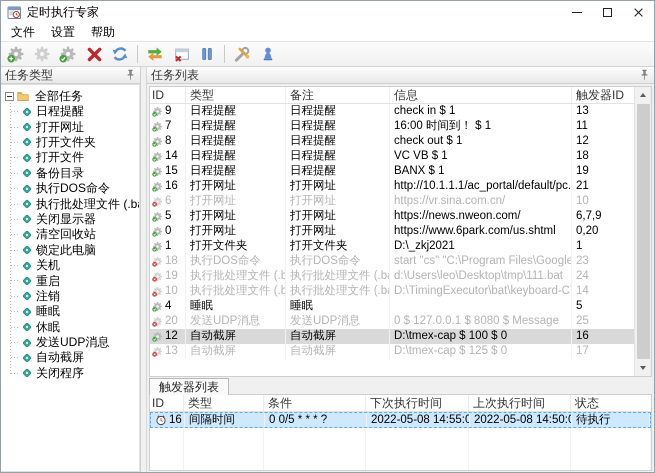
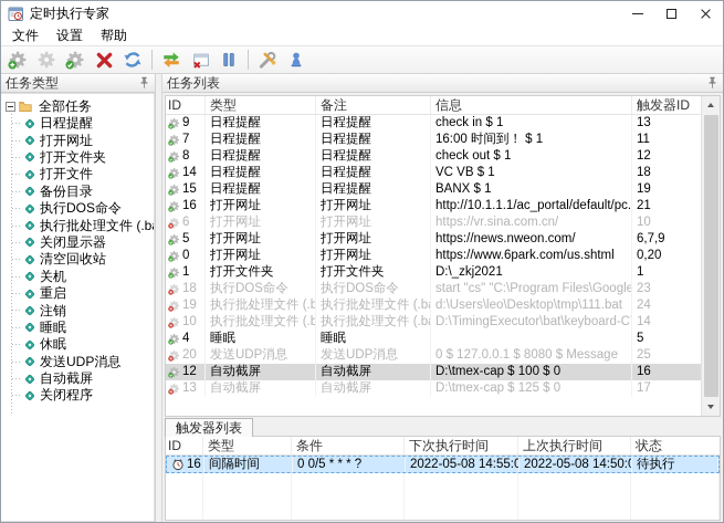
  定时执行专家
  文件
  设置
  帮助
  任务类型
  全部任务
  日程提醒
  打开网址
  打开文件夹
  打开文件
  备份目录
  执行DOS命令
  执行批处理文件 (.b
  关闭显示器
  清空回收站
- 锁定此电脑
  关机
  重启
  注销
  睡眠
  休眠
  发送UDP消息
  自动截屏
  关闭程序
  任务列表
  ID
  类型
  备注
  信息
  触发器ID
  9
  日程提醒
  日程提醒
  check in $ 1
  13
  7
  日程提醒
  日程提醒
  16:00 时间到！ $ 1
  11
  8
  日程提醒
  日程提醒
  check out $ 1
  12
  14
  日程提醒
  日程提醒
  VC VB $ 1
  18
  15
  日程提醒
  日程提醒
  BANX $ 1
  19
  16
  打开网址
  打开网址
  http://10.1.1.1/ac_portal/default/pc.
  21
  6
  打开网址
  打开网址
  https://vr.sina.com.cn/
  10
  5
  打开网址
  打开网址
  https://news.nweon.com/
  6,7,9
  0
  打开网址
  打开网址
  https://www.6park.com/us.shtml
  0,20
  1
  打开文件夹
  打开文件夹
  D:\_zkj2021
  1
  18
  执行DOS命令
  执行DOS命令
  start "cs" "C:\Program Files\Google
  23
  19
  执行批处理文件 (.b
  执行批处理文件 (.b
  d:\Users\leo\Desktop\tmp\111.bat
  24
  10
  执行批处理文件 (.b
  执行批处理文件 (.b
  D:\TimingExecutor\bat\keyboard-C
  14
  4
  睡眠
  睡眠
  5
  20
  发送UDP消息
  发送UDP消息
  0 $ 127.0.0.1 $ 8080 $ Message
  25
  12
  自动截屏
  自动截屏
  D:\tmex-cap $ 100 $ 0
  16
  13
  自动截屏
  自动截屏
  D:\tmex-cap $ 125 $ 0
  17
  触发器列表
  ID
  类型
  条件
  下次执行时间
  上次执行时间
  状态
  16
  间隔时间
  0 0/5 * * * ?
  2022-05-08 14:55:0
  2022-05-08 14:50:0
  待执行
